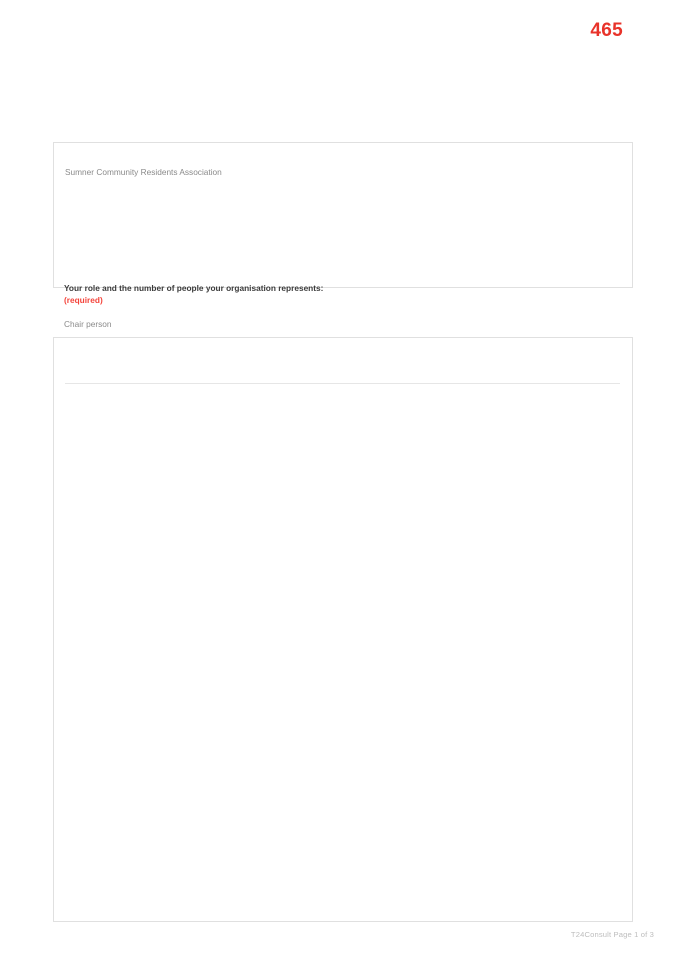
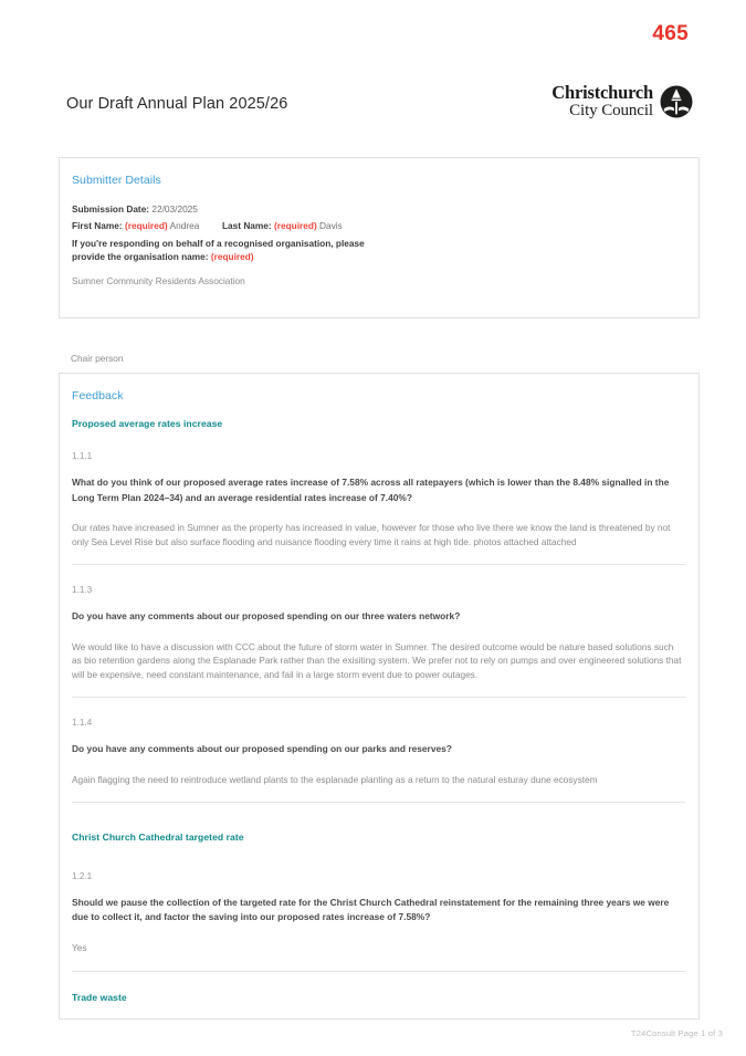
  465
+ Our Draft Annual Plan 2025/26
+ Christchurch
+ City Council
+ Submitter Details
+ Submission Date: 22/03/2025
+ First Name: (required) Andrea Last Name: (required) Davis
+ If you're responding on behalf of a recognised organisation, please provide the organisation name: (required)
  Sumner Community Residents Association
- Your role and the number of people your organisation represents: (required)
  Chair person
+ Feedback
+ Proposed average rates increase
+ 1.1.1
+ What do you think of our proposed average rates increase of 7.58% across all ratepayers (which is lower than the 8.48% signalled in the Long Term Plan 2024–34) and an average residential rates increase of 7.40%?
+ Our rates have increased in Sumner as the property has increased in value, however for those who live there we know the land is threatened by not only Sea Level Rise but also surface flooding and nuisance flooding every time it rains at high tide. photos attached attached
+ 1.1.3
+ Do you have any comments about our proposed spending on our three waters network?
+ We would like to have a discussion with CCC about the future of storm water in Sumner. The desired outcome would be nature based solutions such as bio retention gardens along the Esplanade Park rather than the exisiting system. We prefer not to rely on pumps and over engineered solutions that will be expensive, need constant maintenance, and fail in a large storm event due to power outages.
+ 1.1.4
+ Do you have any comments about our proposed spending on our parks and reserves?
+ Again flagging the need to reintroduce wetland plants to the esplanade planting as a return to the natural esturay dune ecosystem
+ Christ Church Cathedral targeted rate
+ 1.2.1
+ Should we pause the collection of the targeted rate for the Christ Church Cathedral reinstatement for the remaining three years we were due to collect it, and factor the saving into our proposed rates increase of 7.58%?
+ Yes
+ Trade waste
  T24Consult Page 1 of 3
